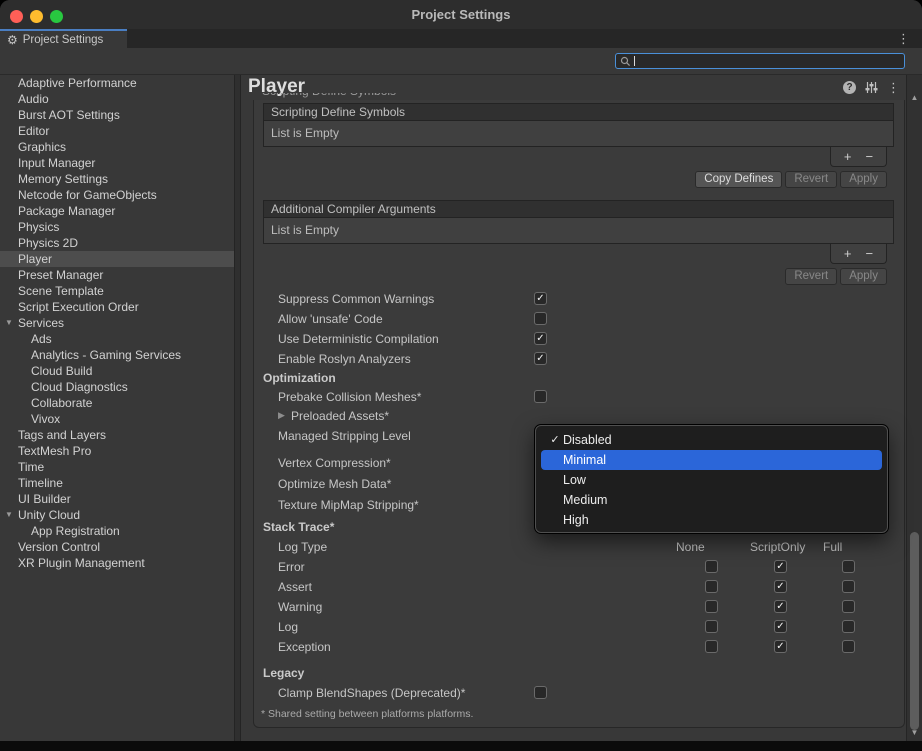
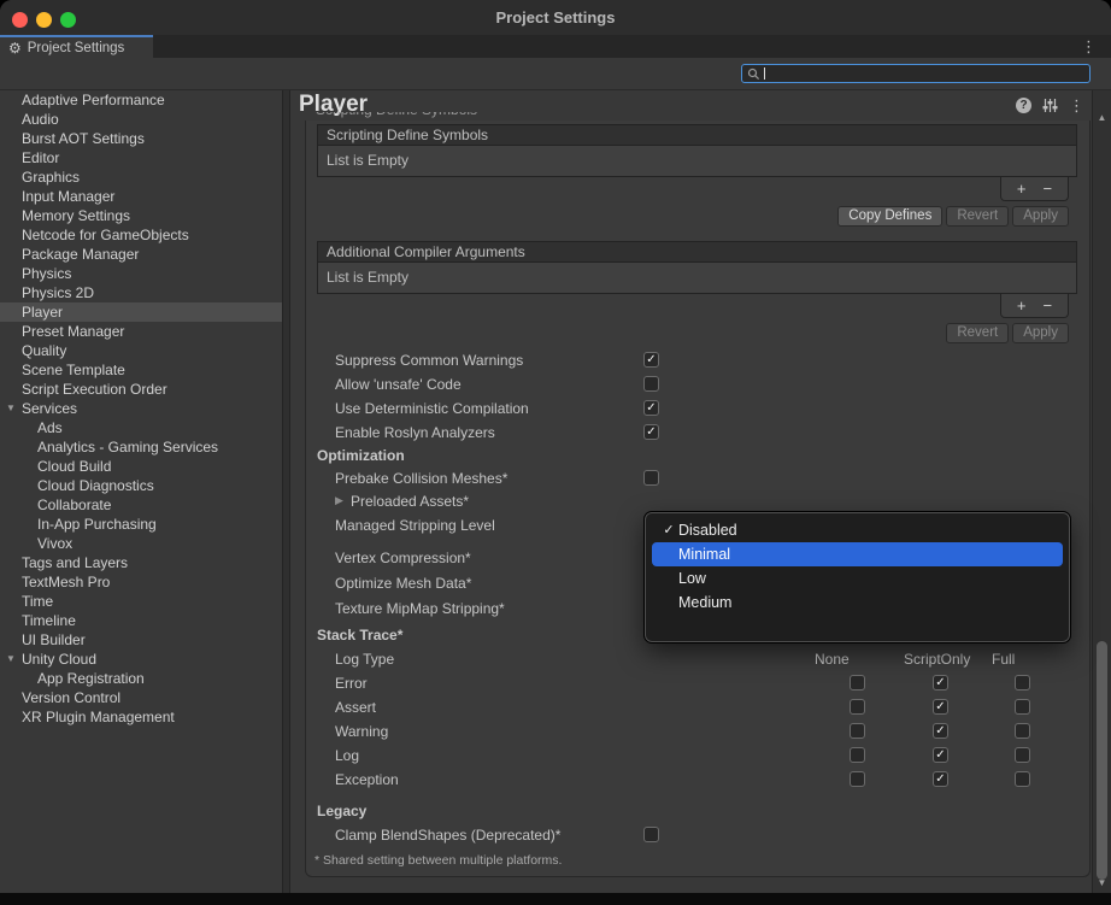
  Project Settings
  ⚙
  Project Settings
  ⋮
  Adaptive Performance
  Audio
  Burst AOT Settings
  Editor
  Graphics
  Input Manager
  Memory Settings
  Netcode for GameObjects
  Package Manager
  Physics
  Physics 2D
  Player
  Preset Manager
+ Quality
  Scene Template
  Script Execution Order
  ▼
  Services
  Ads
  Analytics - Gaming Services
  Cloud Build
  Cloud Diagnostics
  Collaborate
+ In-App Purchasing
  Vivox
  Tags and Layers
  TextMesh Pro
  Time
  Timeline
  UI Builder
  ▼
  Unity Cloud
  App Registration
  Version Control
  XR Plugin Management
  Player
  ?
  ⋮
  Scripting Define Symbols
  List is Empty
  +
  −
  Copy Defines
  Revert
  Apply
  Additional Compiler Arguments
  List is Empty
  +
  −
  Revert
  Apply
  Suppress Common Warnings
  ✓
  Allow 'unsafe' Code
  Use Deterministic Compilation
  ✓
  Enable Roslyn Analyzers
  ✓
  Optimization
  Prebake Collision Meshes*
  ▶
  Preloaded Assets*
  Managed Stripping Level
  Vertex Compression*
  Optimize Mesh Data*
  Texture MipMap Stripping*
  Stack Trace*
  Log Type
  None
  ScriptOnly
  Full
  Error
  ✓
  Assert
  ✓
  Warning
  ✓
  Log
  ✓
  Exception
  ✓
  Legacy
  Clamp BlendShapes (Deprecated)*
- * Shared setting between platforms platforms.
+ * Shared setting between multiple platforms.
  ✓
  Disabled
  Minimal
  Low
  Medium
- High
  ▲
  ▼
